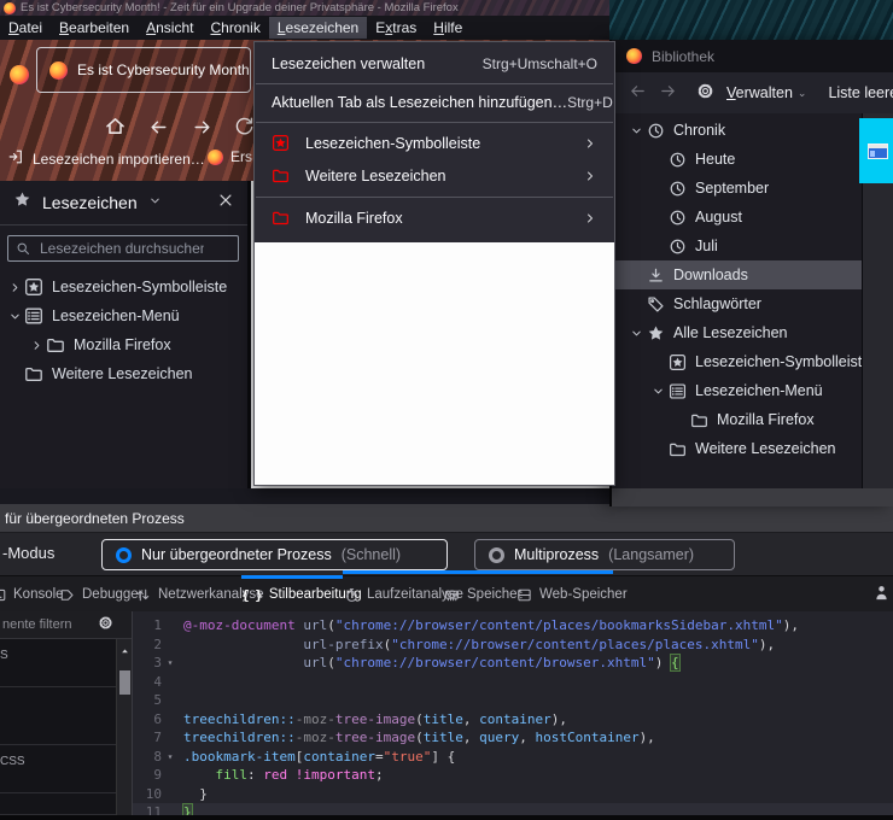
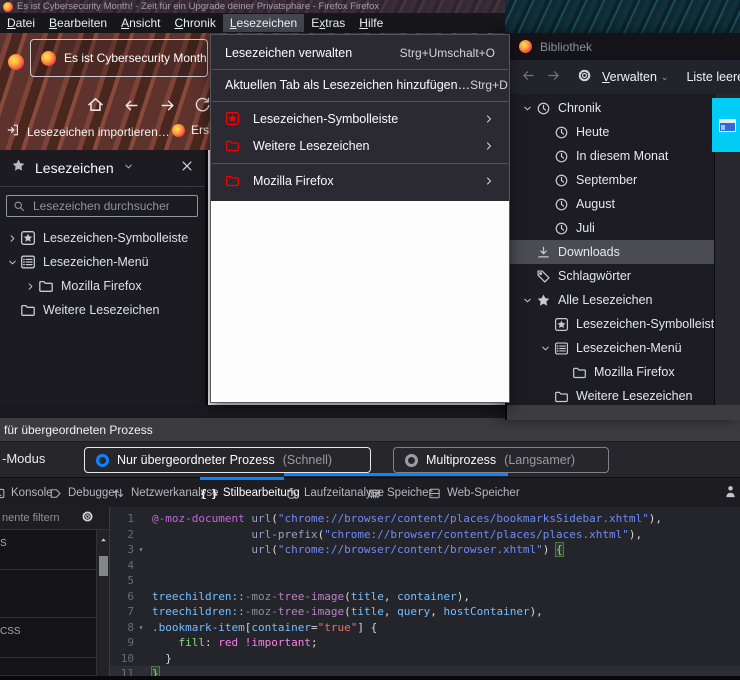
- Es ist Cybersecurity Month! - Zeit für ein Upgrade deiner Privatsphäre - Mozilla Firefox
+ Es ist Cybersecurity Month! - Zeit für ein Upgrade deiner Privatsphäre - Firefox Firefox
  Datei
  Bearbeiten
  Ansicht
  Chronik
  Lesezeichen
  Extras
  Hilfe
  Es ist Cybersecurity Month
  Lesezeichen importieren…
  Ers
  Lesezeichen
  Lesezeichen durchsuche
  Lesezeichen-Symbolleiste
  Lesezeichen-Menü
  Mozilla Firefox
  Weitere Lesezeichen
  Lesezeichen verwalten
  Strg+Umschalt+O
  Aktuellen Tab als Lesezeichen hinzufügen…
  Strg+D
  Lesezeichen-Symbolleiste
  Weitere Lesezeichen
  Mozilla Firefox
  Bibliothek
  Verwalten
  ⌄
  Liste leer
  Chronik
  Heute
+ In diesem Monat
  September
  August
  Juli
  Downloads
  Schlagwörter
  Alle Lesezeichen
  Lesezeichen-Symbolleist
  Lesezeichen-Menü
  Mozilla Firefox
  Weitere Lesezeichen
  für übergeordneten Prozess
  -Modus
  Nur übergeordneter Prozess
  (Schnell)
  Multiprozess
  (Langsamer)
  Konsole
  Debugge
  Netzwerkanalyse
  { }
  Stilbearbeitung
  Laufzeitanalyse
  Speiche
  Web-Speicher
  nente filtern
  S
  CSS
  1
  @-moz-document url("chrome://browser/content/places/bookmarksSidebar.xhtml"),
  2
  url-prefix("chrome://browser/content/places/places.xhtml"),
  3
  ▾
  url("chrome://browser/content/browser.xhtml") {
  4
  5
  6
  treechildren::-moz-tree-image(title, container),
  7
  treechildren::-moz-tree-image(title, query, hostContainer),
  8
  ▾
  .bookmark-item[container="true"] {
  9
  fill: red !important;
  10
  }
  11
  }
